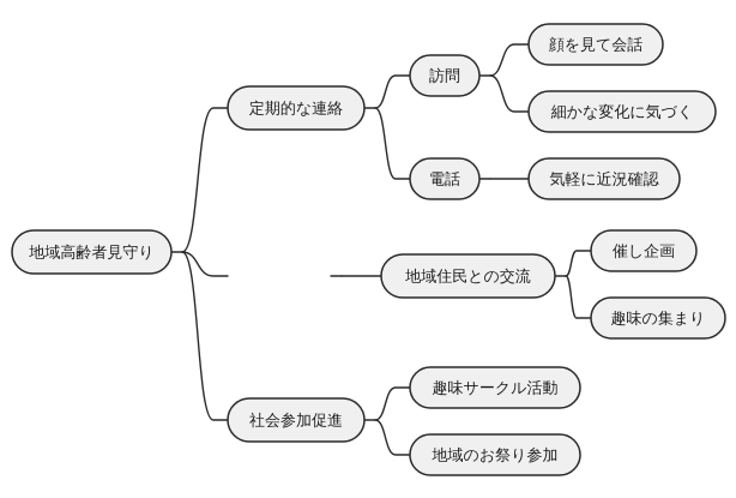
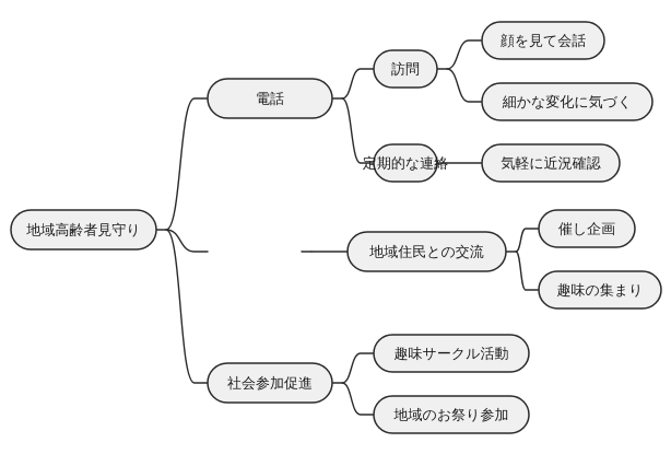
  地域高齢者見守り
- 定期的な連絡
+ 電話
  社会参加促進
  訪問
- 電話
+ 定期的な連絡
  地域住民との交流
  顔を見て会話
  細かな変化に気づく
  気軽に近況確認
  催し企画
  趣味の集まり
  趣味サークル活動
  地域のお祭り参加
